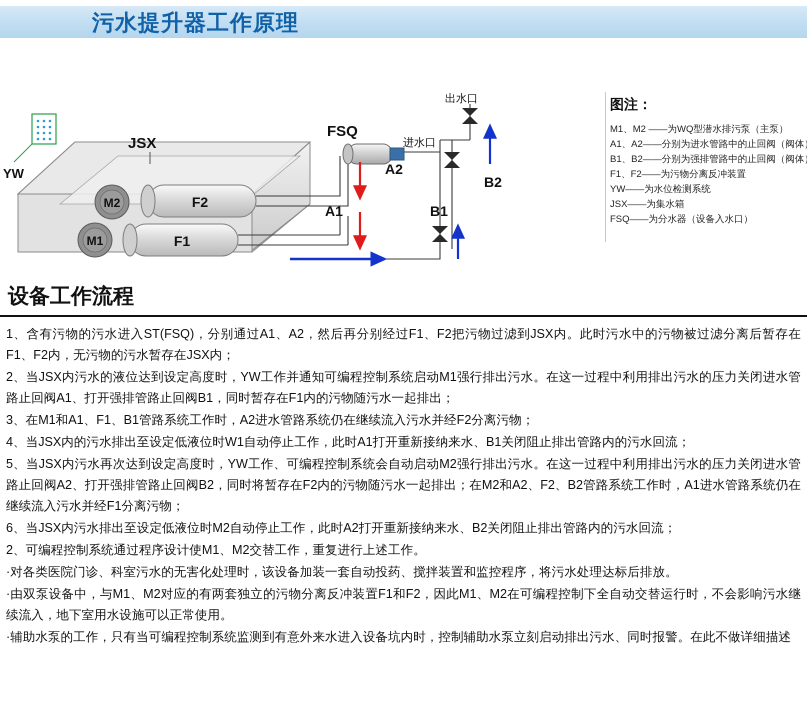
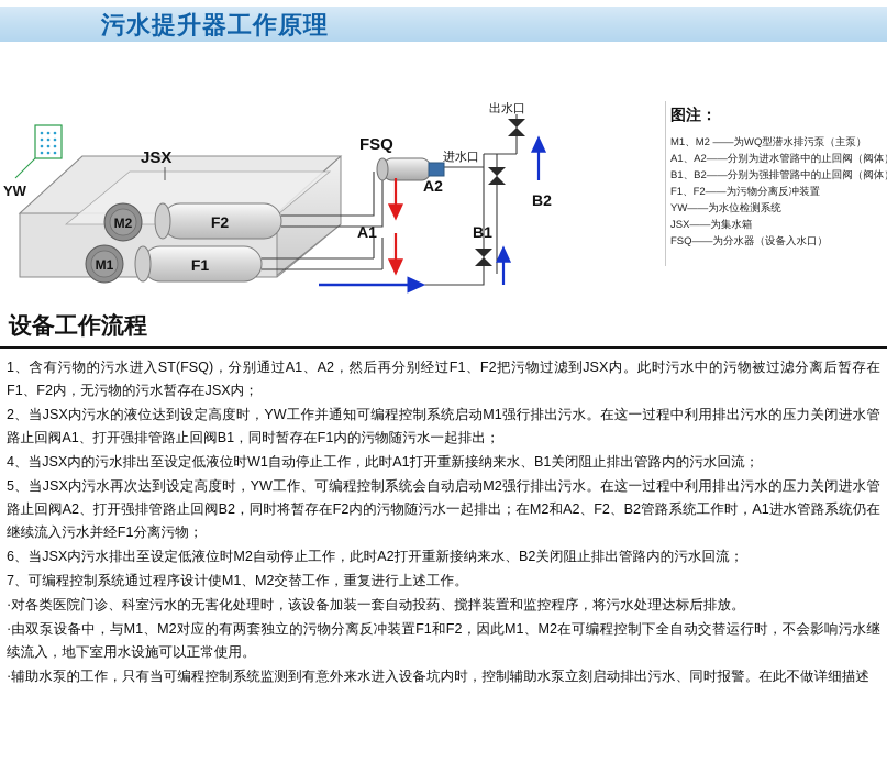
  污水提升器工作原理
  YW
  JSX
  M2
  M1
  F2
  F1
  FSQ
  进水口
  出水口
  A2
  A1
  B2
  B1
  图注：
  M1、M2 ——为WQ型潜水排污泵（主泵）
  A1、A2——分别为进水管路中的止回阀（阀体
  B1、B2——分别为强排管路中的止回阀（阀体
  F1、F2——为污物分离反冲装置
  YW——为水位检测系统
  JSX——为集水箱
  FSQ——为分水器（设备入水口）
  设备工作流程
  1、含有污物的污水进入ST(FSQ)，分别通过A1、A2，然后再分别经过F1、F2把污物过滤到JSX内。此时污水中的污物被过滤分离后暂存在F1、F2内，无污物的污水暂存在JSX内；
  2、当JSX内污水的液位达到设定高度时，YW工作并通知可编程控制系统启动M1强行排出污水。在这一过程中利用排出污水的压力关闭进水管路止回阀A1、打开强排管路止回阀B1，同时暂存在F1内的污物随污水一起排出；
- 3、在M1和A1、F1、B1管路系统工作时，A2进水管路系统仍在继续流入污水并经F2分离污物；
  4、当JSX内的污水排出至设定低液位时W1自动停止工作，此时A1打开重新接纳来水、B1关闭阻止排出管路内的污水回流；
  5、当JSX内污水再次达到设定高度时，YW工作、可编程控制系统会自动启动M2强行排出污水。在这一过程中利用排出污水的压力关闭进水管路止回阀A2、打开强排管路止回阀B2，同时将暂存在F2内的污物随污水一起排出；在M2和A2、F2、B2管路系统工作时，A1进水管路系统仍在继续流入污水并经F1分离污物；
  6、当JSX内污水排出至设定低液位时M2自动停止工作，此时A2打开重新接纳来水、B2关闭阻止排出管路内的污水回流；
- 2、可编程控制系统通过程序设计使M1、M2交替工作，重复进行上述工作。
+ 7、可编程控制系统通过程序设计使M1、M2交替工作，重复进行上述工作。
  ·对各类医院门诊、科室污水的无害化处理时，该设备加装一套自动投药、搅拌装置和监控程序，将污水处理达标后排放。
  ·由双泵设备中，与M1、M2对应的有两套独立的污物分离反冲装置F1和F2，因此M1、M2在可编程控制下全自动交替运行时，不会影响污水继续流入，地下室用水设施可以正常使用。
  ·辅助水泵的工作，只有当可编程控制系统监测到有意外来水进入设备坑内时，控制辅助水泵立刻启动排出污水、同时报警。在此不做详细描述
